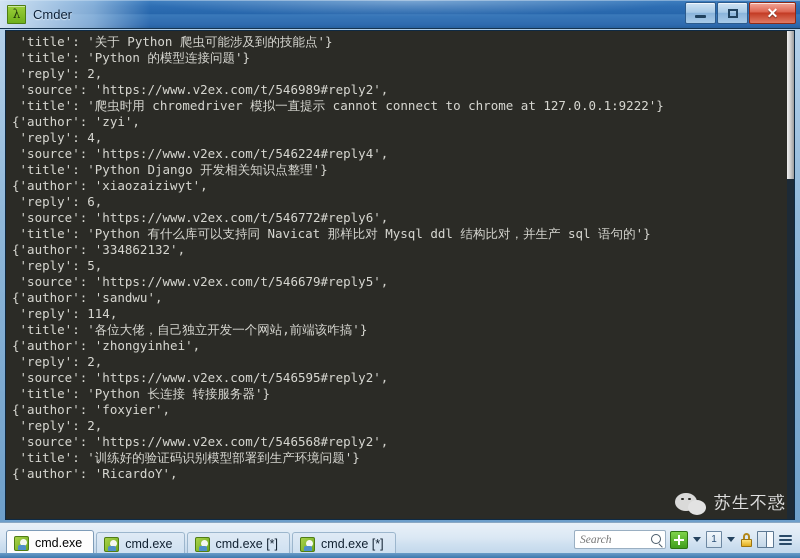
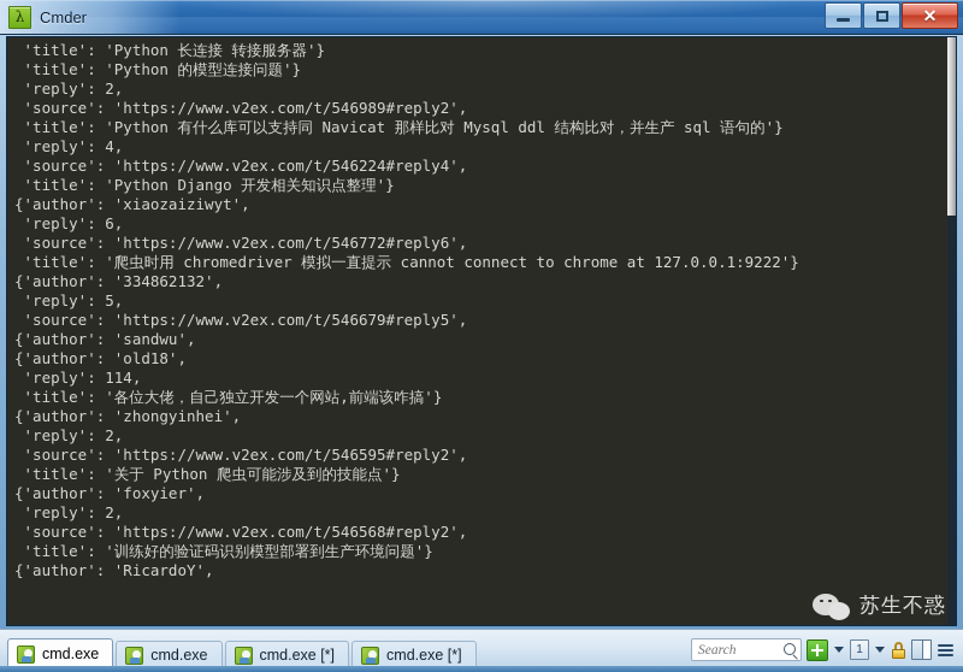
  λ
  Cmder
  ✕
- 'title': '关于 Python 爬虫可能涉及到的技能点'}
+ 'title': 'Python 长连接 转接服务器'}
  'title': 'Python 的模型连接问题'}
  'reply': 2,
  'source': 'https://www.v2ex.com/t/546989#reply2',
- 'title': '爬虫时用 chromedriver 模拟一直提示 cannot connect to chrome at 127.0.0.1:9222'}
+ 'title': 'Python 有什么库可以支持同 Navicat 那样比对 Mysql ddl 结构比对，并生产 sql 语句的'}
- {'author': 'zyi',
  'reply': 4,
  'source': 'https://www.v2ex.com/t/546224#reply4',
  'title': 'Python Django 开发相关知识点整理'}
  {'author': 'xiaozaiziwyt',
  'reply': 6,
  'source': 'https://www.v2ex.com/t/546772#reply6',
- 'title': 'Python 有什么库可以支持同 Navicat 那样比对 Mysql ddl 结构比对，并生产 sql 语句的'}
+ 'title': '爬虫时用 chromedriver 模拟一直提示 cannot connect to chrome at 127.0.0.1:9222'}
  {'author': '334862132',
  'reply': 5,
  'source': 'https://www.v2ex.com/t/546679#reply5',
  {'author': 'sandwu',
+ {'author': 'old18',
  'reply': 114,
  'title': '各位大佬，自己独立开发一个网站,前端该咋搞'}
  {'author': 'zhongyinhei',
  'reply': 2,
  'source': 'https://www.v2ex.com/t/546595#reply2',
- 'title': 'Python 长连接 转接服务器'}
+ 'title': '关于 Python 爬虫可能涉及到的技能点'}
  {'author': 'foxyier',
  'reply': 2,
  'source': 'https://www.v2ex.com/t/546568#reply2',
  'title': '训练好的验证码识别模型部署到生产环境问题'}
  {'author': 'RicardoY',
  苏生不惑
  cmd.exe
  cmd.exe
  cmd.exe [*]
  cmd.exe [*]
  Search
